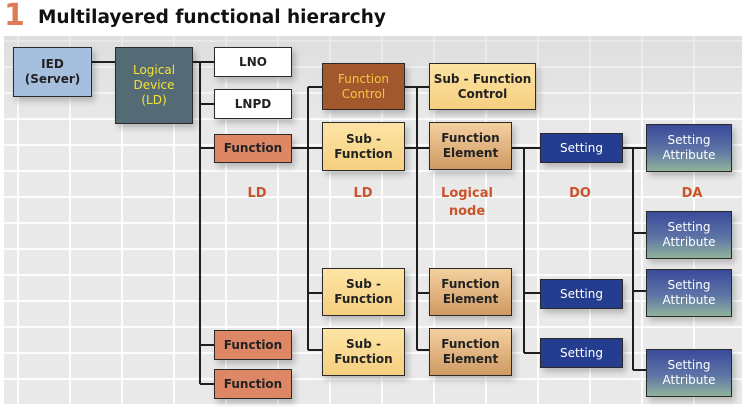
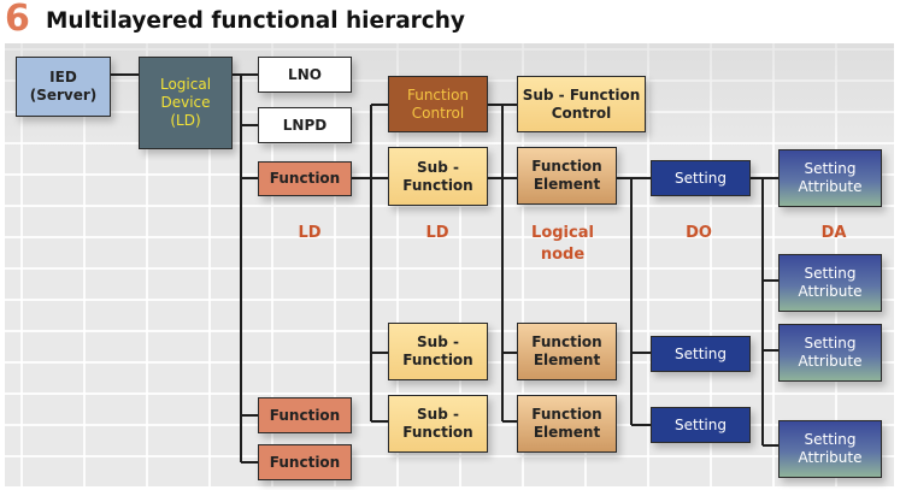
- 1
+ 6
  Multilayered functional hierarchy
  IED
  (Server)
  Logical
  Device
  (LD)
  LNO
  LNPD
  Function
  Function
  Function
  Function
  Control
  Sub -
  Function
  Sub -
  Function
  Sub -
  Function
  Sub - Function
  Control
  Function
  Element
  Function
  Element
  Function
  Element
  Setting
  Setting
  Setting
  Setting
  Attribute
  Setting
  Attribute
  Setting
  Attribute
  Setting
  Attribute
  LD
  LD
  Logical
  node
  DO
  DA
